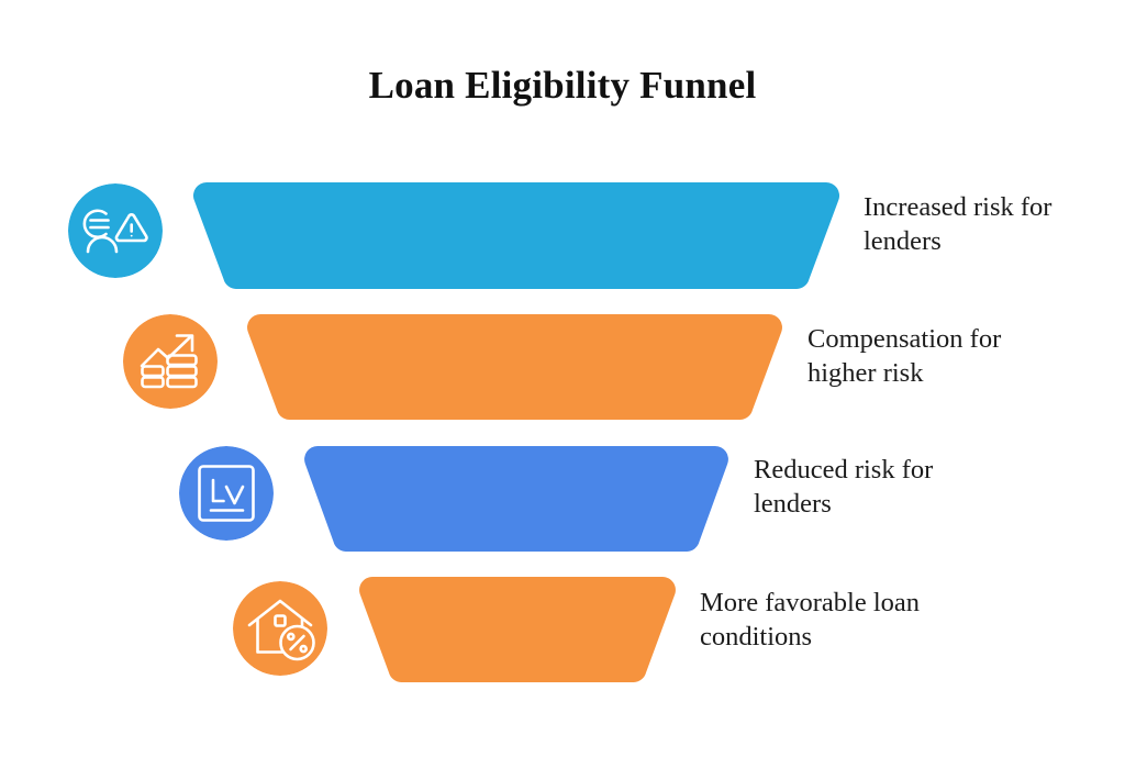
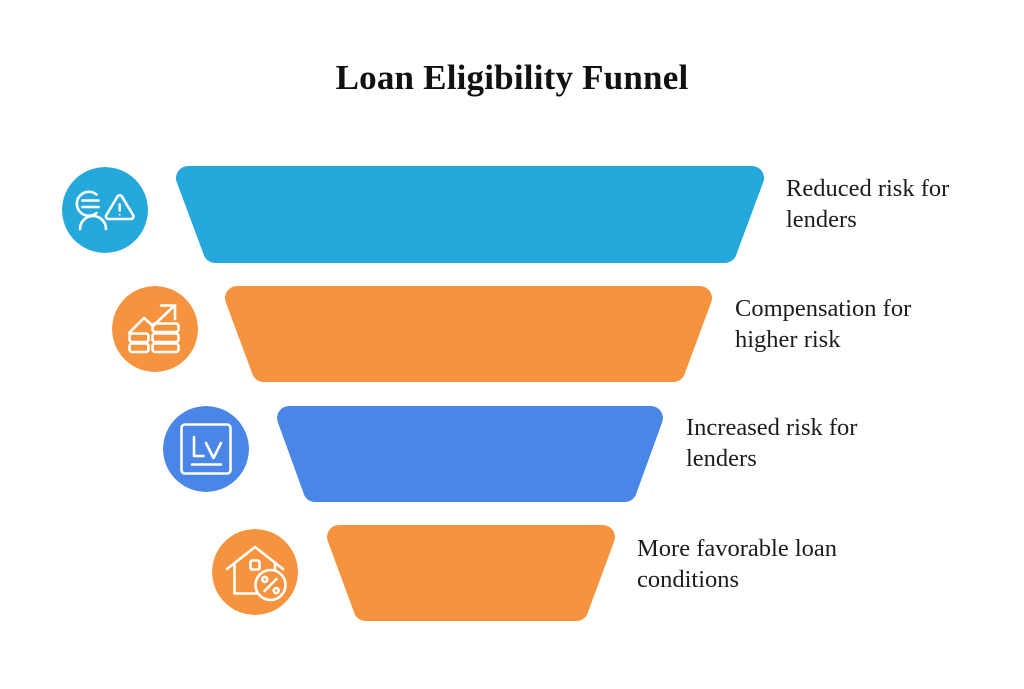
  Loan Eligibility Funnel
- Increased risk for lenders
+ Reduced risk for lenders
  Compensation for higher risk
- Reduced risk for lenders
+ Increased risk for lenders
  More favorable loan conditions
